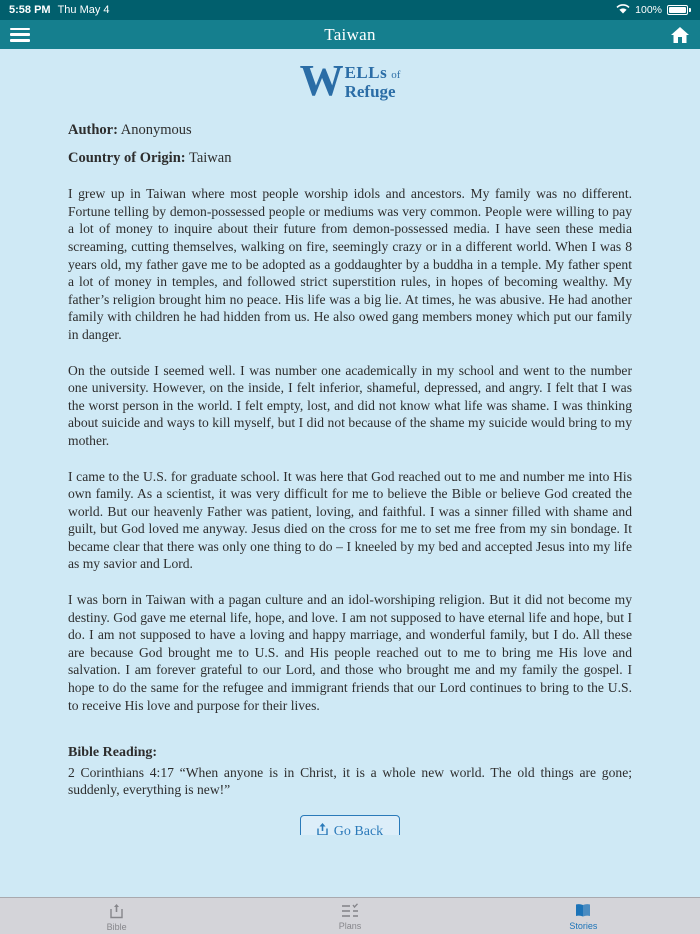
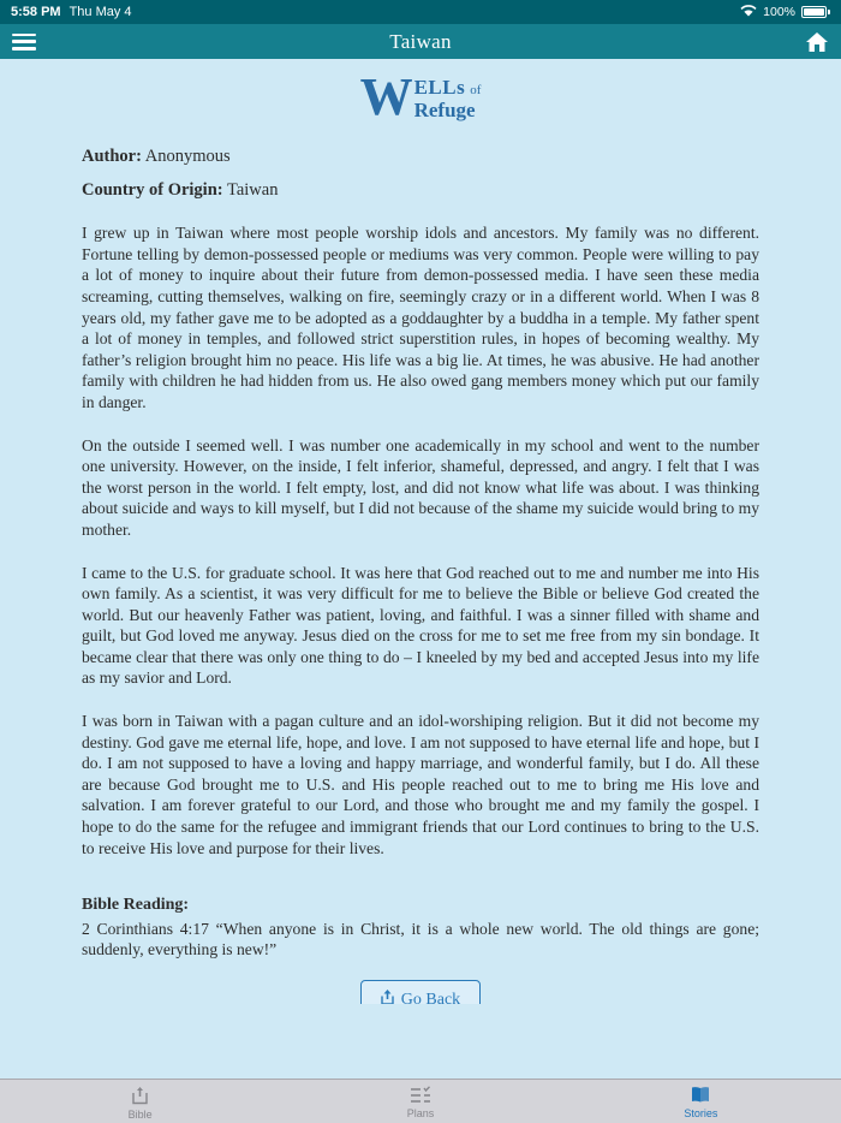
  5:58 PM
  Thu May 4
  100%
  Taiwan
  W
  ELLs of
  Refuge
  Author: Anonymous
  Country of Origin: Taiwan
  I grew up in Taiwan where most people worship idols and ancestors. My family was no different. Fortune telling by demon-possessed people or mediums was very common. People were willing to pay a lot of money to inquire about their future from demon-possessed media. I have seen these media screaming, cutting themselves, walking on fire, seemingly crazy or in a different world. When I was 8 years old, my father gave me to be adopted as a goddaughter by a buddha in a temple. My father spent a lot of money in temples, and followed strict superstition rules, in hopes of becoming wealthy. My father’s religion brought him no peace. His life was a big lie. At times, he was abusive. He had another family with children he had hidden from us. He also owed gang members money which put our family in danger.
- On the outside I seemed well. I was number one academically in my school and went to the number one university. However, on the inside, I felt inferior, shameful, depressed, and angry. I felt that I was the worst person in the world. I felt empty, lost, and did not know what life was shame. I was thinking about suicide and ways to kill myself, but I did not because of the shame my suicide would bring to my mother.
+ On the outside I seemed well. I was number one academically in my school and went to the number one university. However, on the inside, I felt inferior, shameful, depressed, and angry. I felt that I was the worst person in the world. I felt empty, lost, and did not know what life was about. I was thinking about suicide and ways to kill myself, but I did not because of the shame my suicide would bring to my mother.
  I came to the U.S. for graduate school. It was here that God reached out to me and number me into His own family. As a scientist, it was very difficult for me to believe the Bible or believe God created the world. But our heavenly Father was patient, loving, and faithful. I was a sinner filled with shame and guilt, but God loved me anyway. Jesus died on the cross for me to set me free from my sin bondage. It became clear that there was only one thing to do – I kneeled by my bed and accepted Jesus into my life as my savior and Lord.
  I was born in Taiwan with a pagan culture and an idol-worshiping religion. But it did not become my destiny. God gave me eternal life, hope, and love. I am not supposed to have eternal life and hope, but I do. I am not supposed to have a loving and happy marriage, and wonderful family, but I do. All these are because God brought me to U.S. and His people reached out to me to bring me His love and salvation. I am forever grateful to our Lord, and those who brought me and my family the gospel. I hope to do the same for the refugee and immigrant friends that our Lord continues to bring to the U.S. to receive His love and purpose for their lives.
  Bible Reading:
  2 Corinthians 4:17 “When anyone is in Christ, it is a whole new world. The old things are gone; suddenly, everything is new!”
  Go Back
  Bible
  Plans
  Stories
